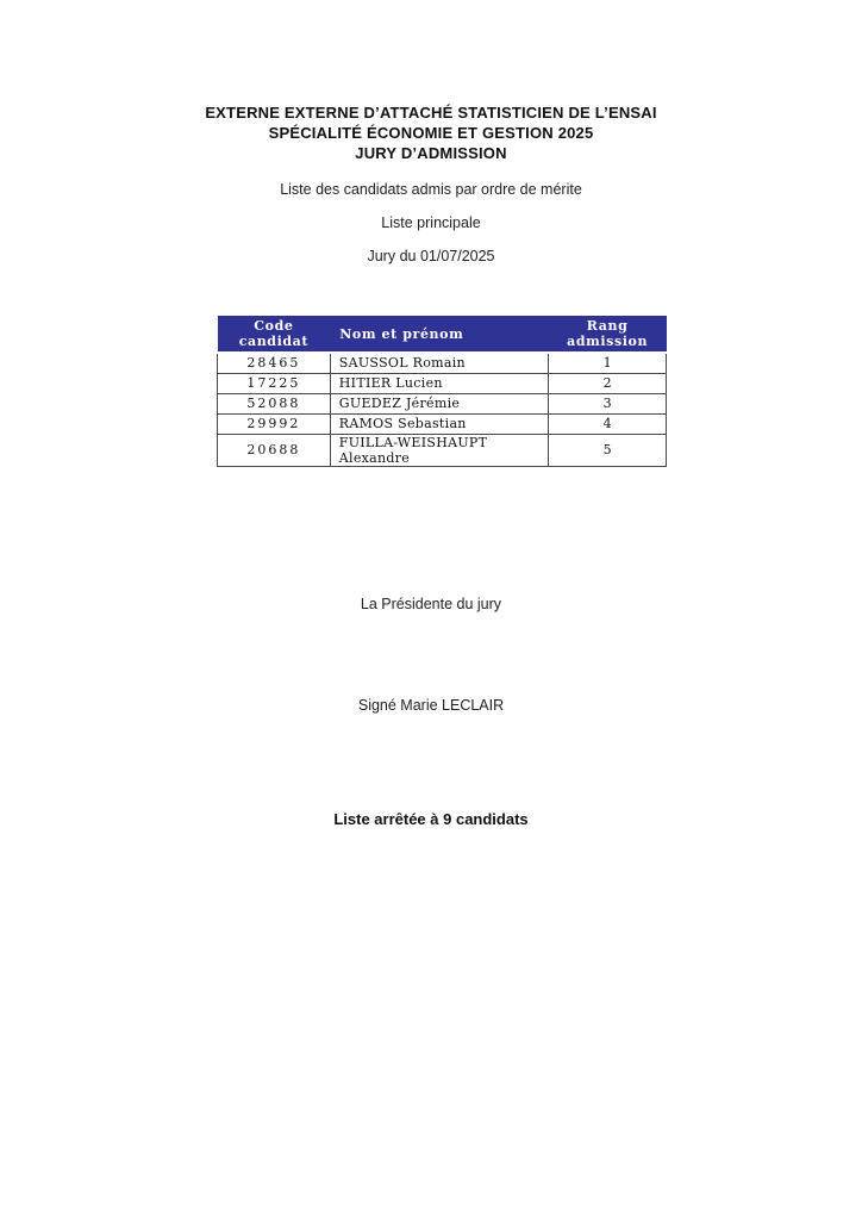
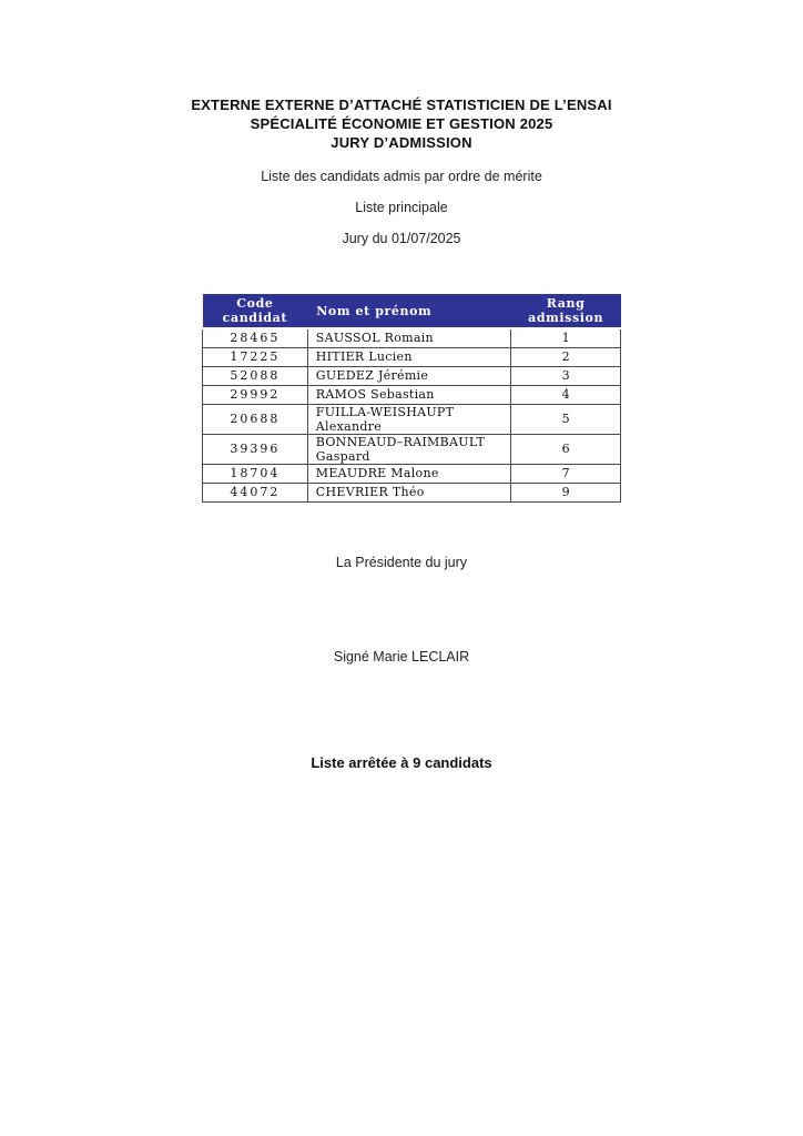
  EXTERNE EXTERNE D’ATTACHÉ STATISTICIEN DE L’ENSAI
  SPÉCIALITÉ ÉCONOMIE ET GESTION 2025
  JURY D’ADMISSION
  Liste des candidats admis par ordre de mérite
  Liste principale
  Jury du 01/07/2025
  Code candidat	Nom et prénom	Rang admission
  28465	SAUSSOL Romain	1
  17225	HITIER Lucien	2
  52088	GUEDEZ Jérémie	3
  29992	RAMOS Sebastian	4
  20688	FUILLA-WEISHAUPT Alexandre	5
+ 39396	BONNEAUD–RAIMBAULT Gaspard	6
+ 18704	MEAUDRE Malone	7
+ 44072	CHEVRIER Théo	9
  La Présidente du jury
  Signé Marie LECLAIR
  Liste arrêtée à 9 candidats
